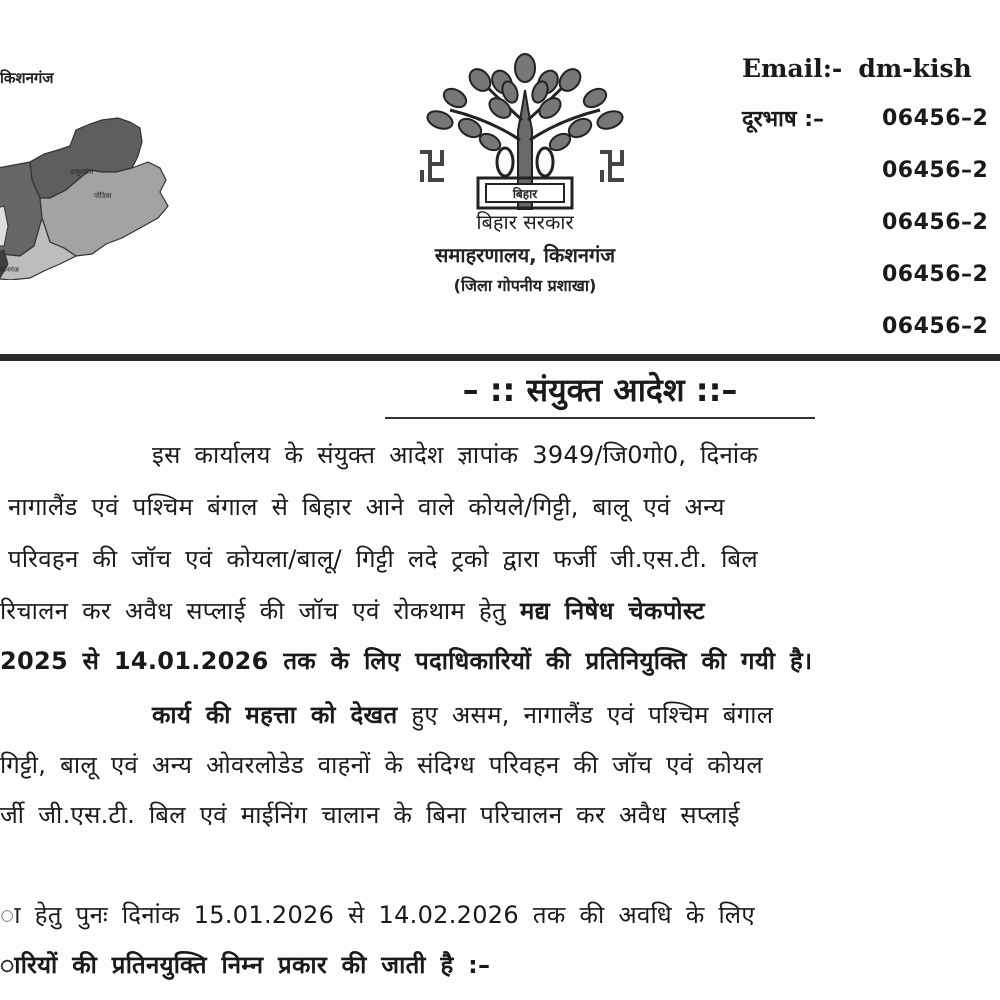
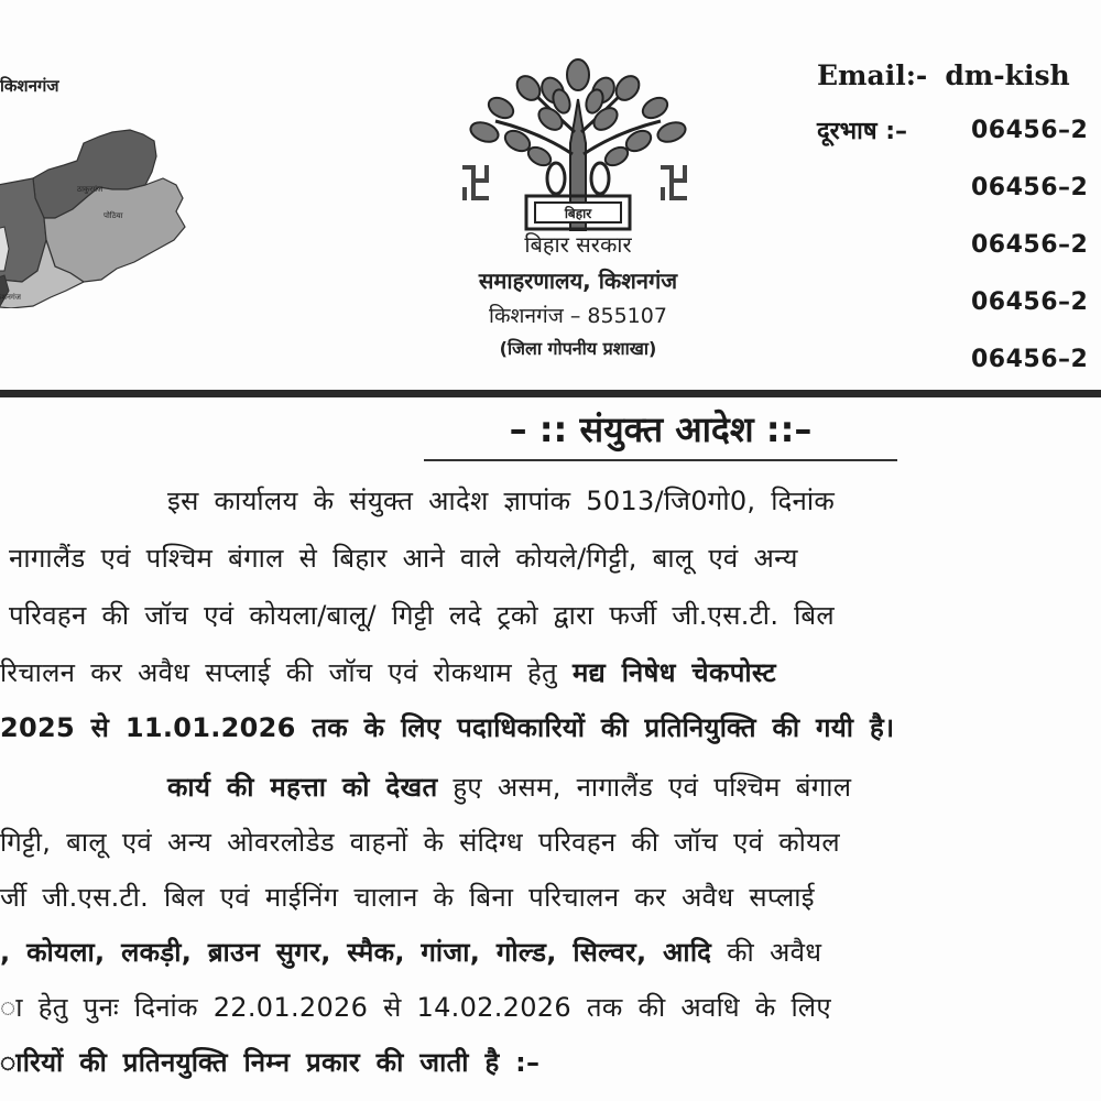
  ठाकुरगंज
  पोठिया
  शनगंज
  किशनगंज
  बिहार
  बिहार सरकार
  समाहरणालय, किशनगंज
+ किशनगंज – 855107
  (जिला गोपनीय प्रशाखा)
  Email:- dm-kish
  दूरभाष :–
  06456–2
  06456–2
  06456–2
  06456–2
  06456–2
  – :: संयुक्त आदेश ::–
- इस कार्यालय के संयुक्त आदेश ज्ञापांक 3949/जि0गो0, दिनांक
+ इस कार्यालय के संयुक्त आदेश ज्ञापांक 5013/जि0गो0, दिनांक
  नागालैंड एवं पश्चिम बंगाल से बिहार आने वाले कोयले/गिट्टी, बालू एवं अन्य
  परिवहन की जॉच एवं कोयला/बालू/ गिट्टी लदे ट्रको द्वारा फर्जी जी.एस.टी. बिल
  रिचालन कर अवैध सप्लाई की जॉच एवं रोकथाम हेतु मद्य निषेध चेकपोस्ट
- 2025 से 14.01.2026 तक के लिए पदाधिकारियों की प्रतिनियुक्ति की गयी है।
+ 2025 से 11.01.2026 तक के लिए पदाधिकारियों की प्रतिनियुक्ति की गयी है।
  कार्य की महत्ता को देखत हुए असम, नागालैंड एवं पश्चिम बंगाल
  गिट्टी, बालू एवं अन्य ओवरलोडेड वाहनों के संदिग्ध परिवहन की जॉच एवं कोयल
  र्जी जी.एस.टी. बिल एवं माईनिंग चालान के बिना परिचालन कर अवैध सप्लाई
+ , कोयला, लकड़ी, ब्राउन सुगर, स्मैक, गांजा, गोल्ड, सिल्वर, आदि की अवैध
- ा हेतु पुनः दिनांक 15.01.2026 से 14.02.2026 तक की अवधि के लिए
+ ा हेतु पुनः दिनांक 22.01.2026 से 14.02.2026 तक की अवधि के लिए
  ारियों की प्रतिनयुक्ति निम्न प्रकार की जाती है :–
